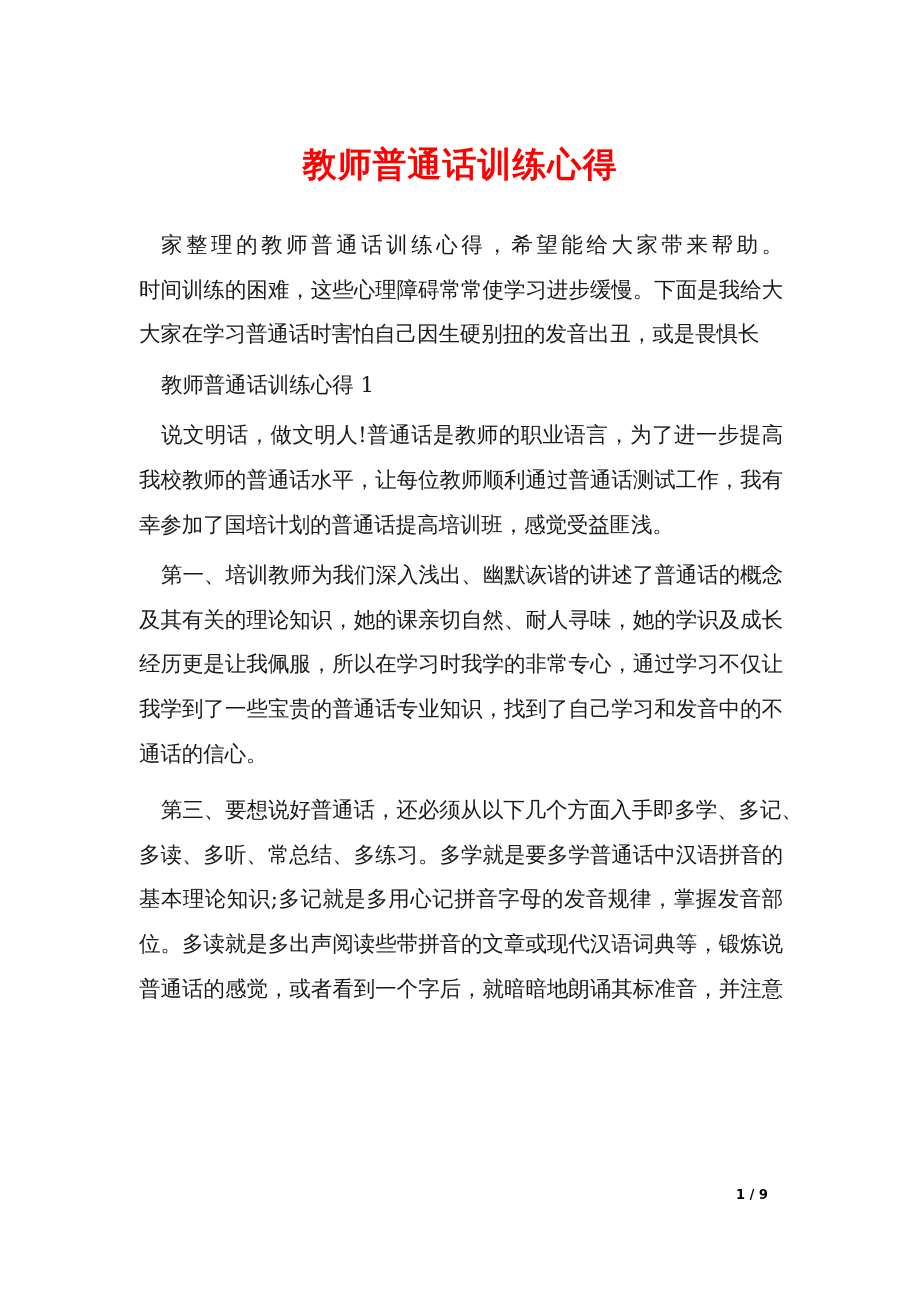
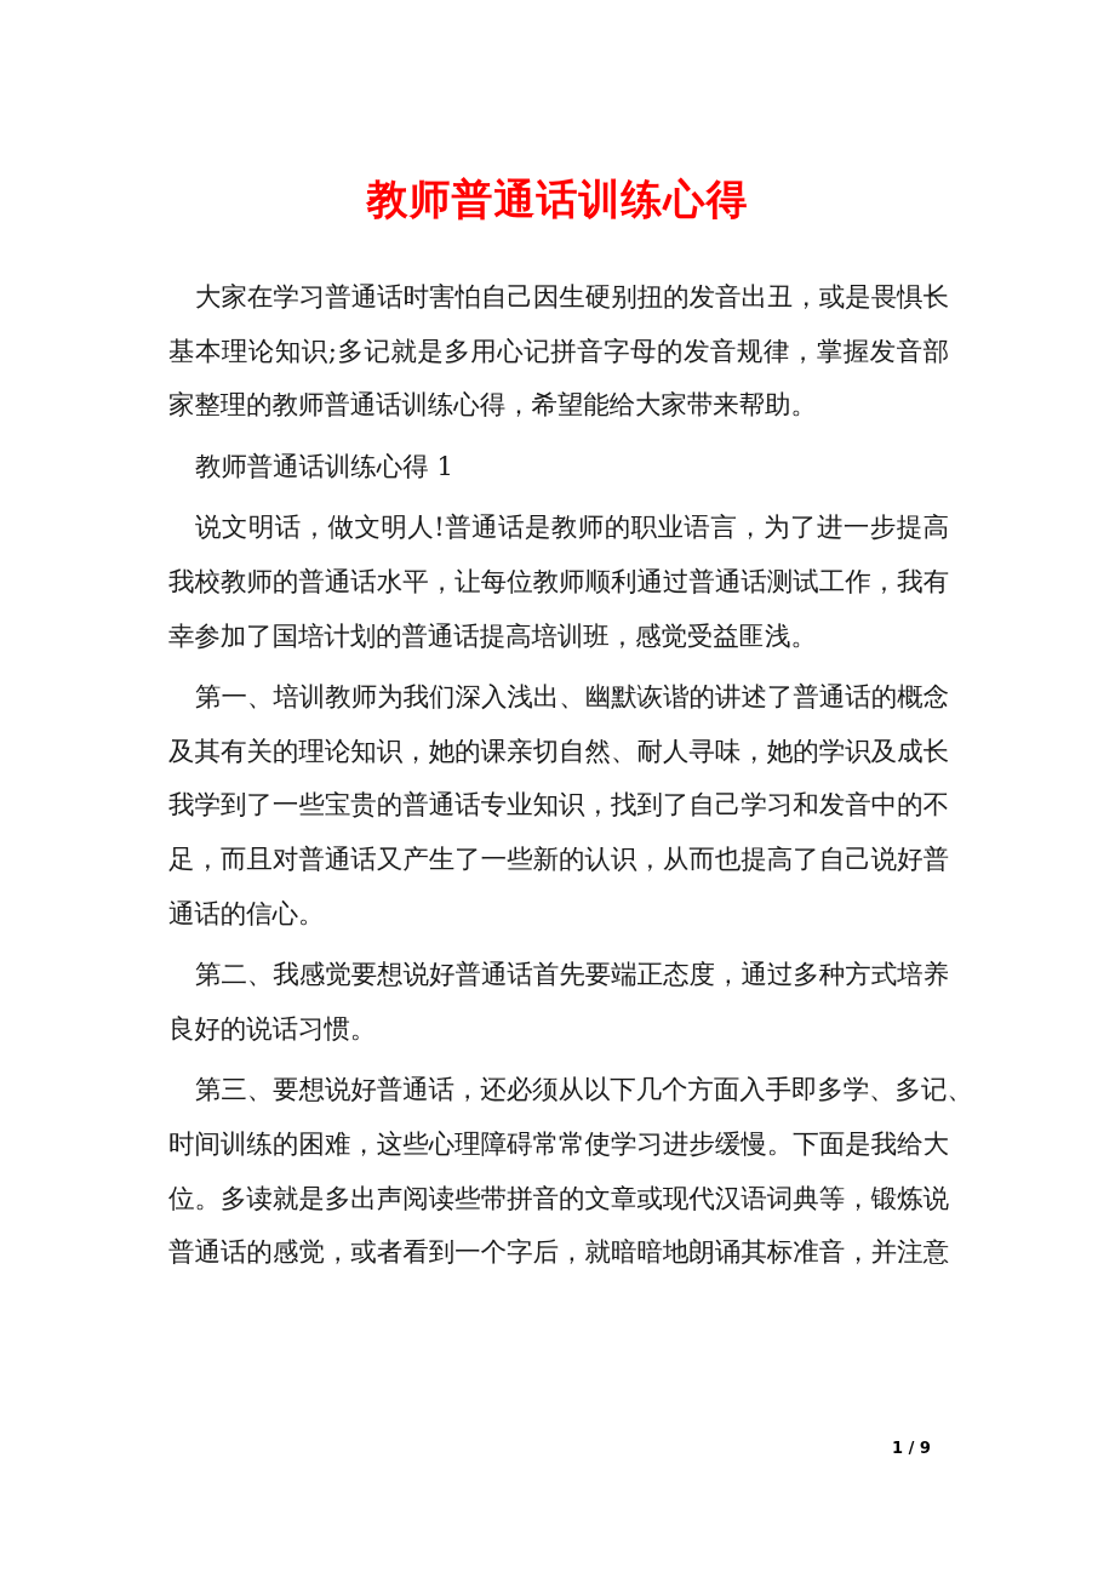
  教师普通话训练心得
- 家整理的教师普通话训练心得，希望能给大家带来帮助。
+ 大家在学习普通话时害怕自己因生硬别扭的发音出丑，或是畏惧长
- 时间训练的困难，这些心理障碍常常使学习进步缓慢。下面是我给大
+ 基本理论知识;多记就是多用心记拼音字母的发音规律，掌握发音部
- 大家在学习普通话时害怕自己因生硬别扭的发音出丑，或是畏惧长
+ 家整理的教师普通话训练心得，希望能给大家带来帮助。
  教师普通话训练心得 1
  说文明话，做文明人!普通话是教师的职业语言，为了进一步提高
  我校教师的普通话水平，让每位教师顺利通过普通话测试工作，我有
  幸参加了国培计划的普通话提高培训班，感觉受益匪浅。
  第一、培训教师为我们深入浅出、幽默诙谐的讲述了普通话的概念
  及其有关的理论知识，她的课亲切自然、耐人寻味，她的学识及成长
- 经历更是让我佩服，所以在学习时我学的非常专心，通过学习不仅让
  我学到了一些宝贵的普通话专业知识，找到了自己学习和发音中的不
+ 足，而且对普通话又产生了一些新的认识，从而也提高了自己说好普
  通话的信心。
+ 第二、我感觉要想说好普通话首先要端正态度，通过多种方式培养
+ 良好的说话习惯。
  第三、要想说好普通话，还必须从以下几个方面入手即多学、多记、
- 多读、多听、常总结、多练习。多学就是要多学普通话中汉语拼音的
- 基本理论知识;多记就是多用心记拼音字母的发音规律，掌握发音部
+ 时间训练的困难，这些心理障碍常常使学习进步缓慢。下面是我给大
  位。多读就是多出声阅读些带拼音的文章或现代汉语词典等，锻炼说
  普通话的感觉，或者看到一个字后，就暗暗地朗诵其标准音，并注意
  1 / 9
